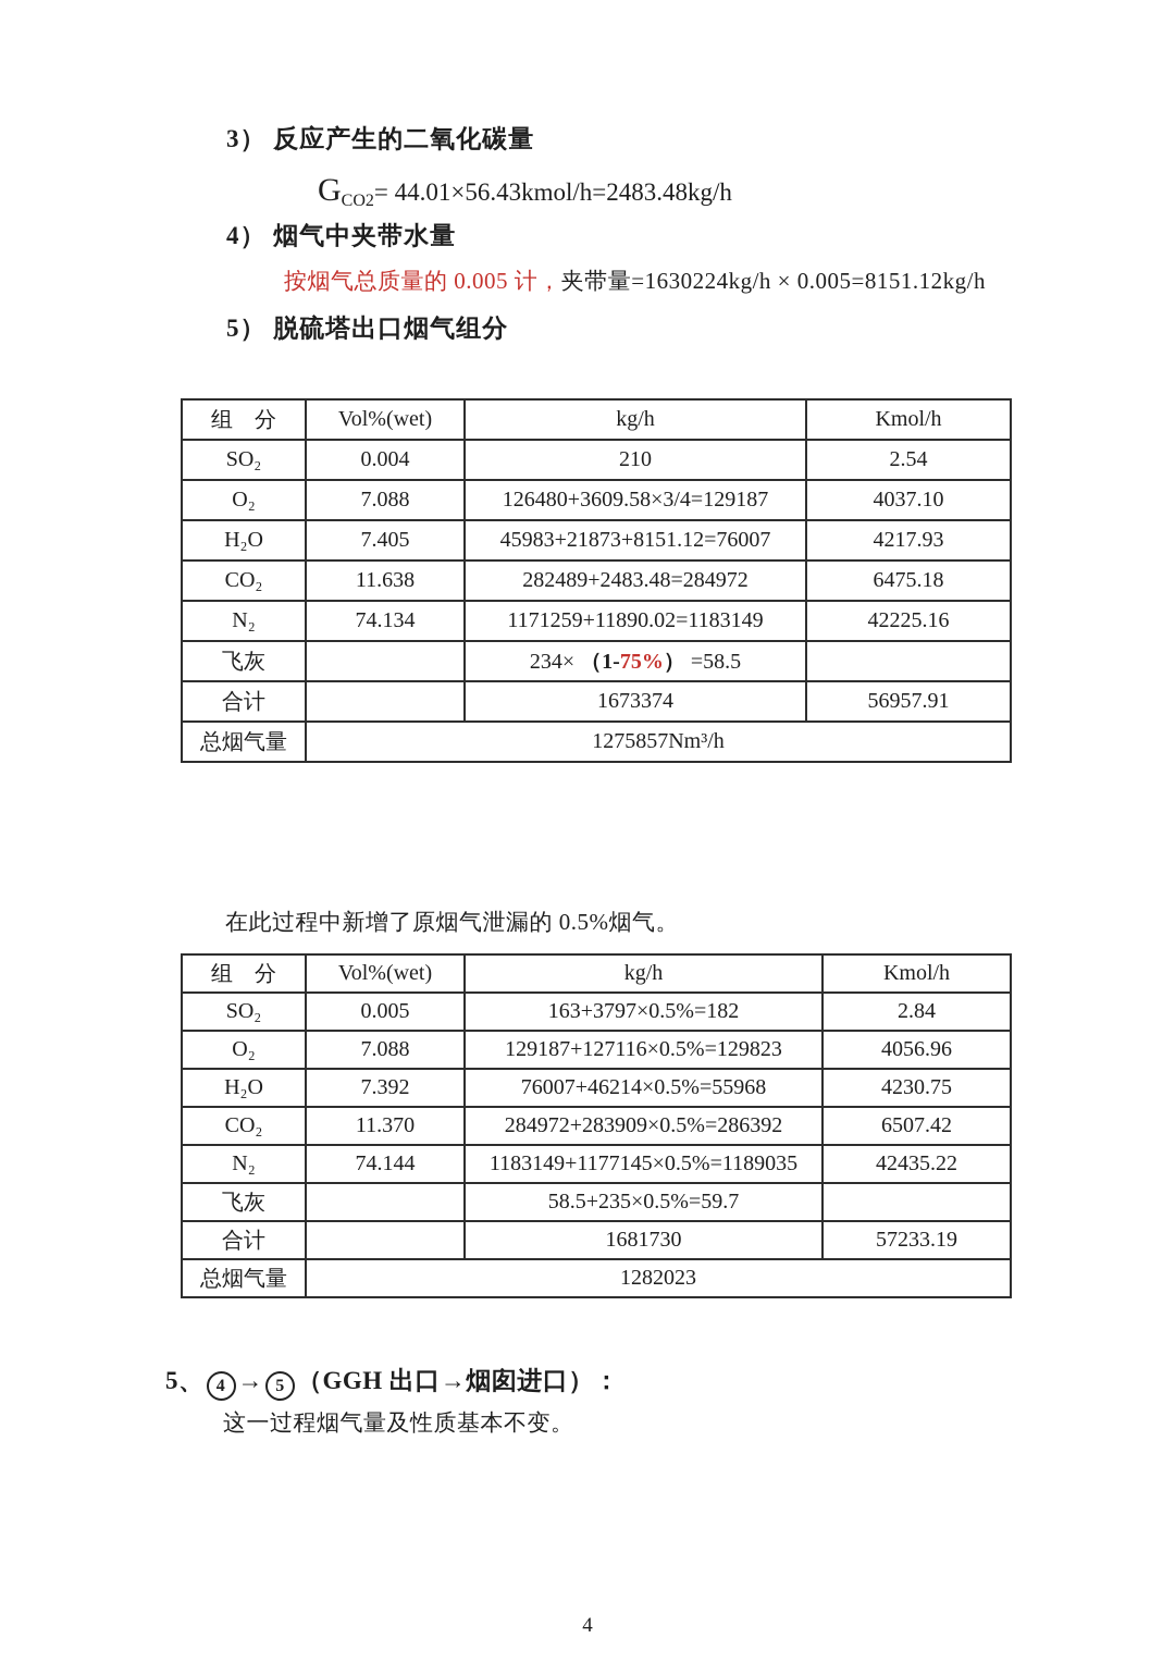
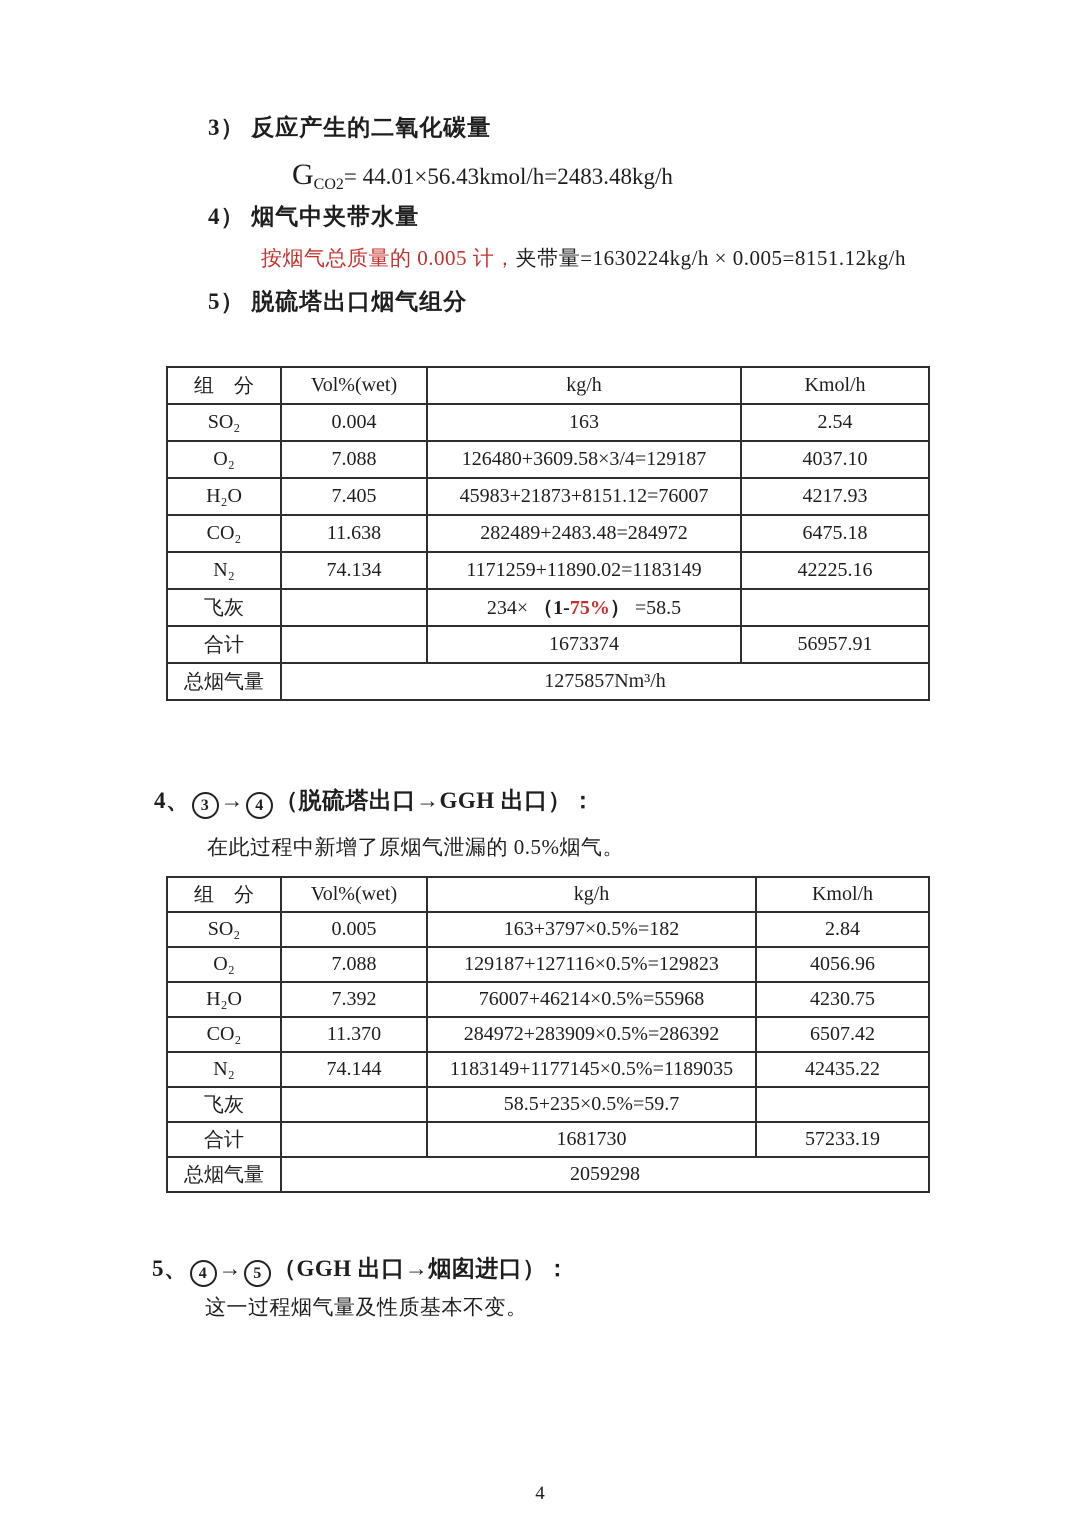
  3） 反应产生的二氧化碳量
  GCO2= 44.01×56.43kmol/h=2483.48kg/h
  4） 烟气中夹带水量
  按烟气总质量的 0.005 计，夹带量=1630224kg/h × 0.005=8151.12kg/h
  5） 脱硫塔出口烟气组分
  组 分	Vol%(wet)	kg/h	Kmol/h
- SO₂	0.004	210	2.54
+ SO₂	0.004	163	2.54
  O₂	7.088	126480+3609.58×3/4=129187	4037.10
  H₂O	7.405	45983+21873+8151.12=76007	4217.93
  CO₂	11.638	282489+2483.48=284972	6475.18
  N₂	74.134	1171259+11890.02=1183149	42225.16
  飞灰		234× （1-75%） =58.5
  合计		1673374	56957.91
  总烟气量	1275857Nm³/h
+ 4、 3 → 4 （脱硫塔出口→GGH 出口）：
  在此过程中新增了原烟气泄漏的 0.5%烟气。
  组 分	Vol%(wet)	kg/h	Kmol/h
  SO₂	0.005	163+3797×0.5%=182	2.84
  O₂	7.088	129187+127116×0.5%=129823	4056.96
  H₂O	7.392	76007+46214×0.5%=55968	4230.75
  CO₂	11.370	284972+283909×0.5%=286392	6507.42
  N₂	74.144	1183149+1177145×0.5%=1189035	42435.22
  飞灰		58.5+235×0.5%=59.7
  合计		1681730	57233.19
- 总烟气量	1282023
+ 总烟气量	2059298
  5、 4 → 5 （GGH 出口→烟囱进口）：
  这一过程烟气量及性质基本不变。
  4
